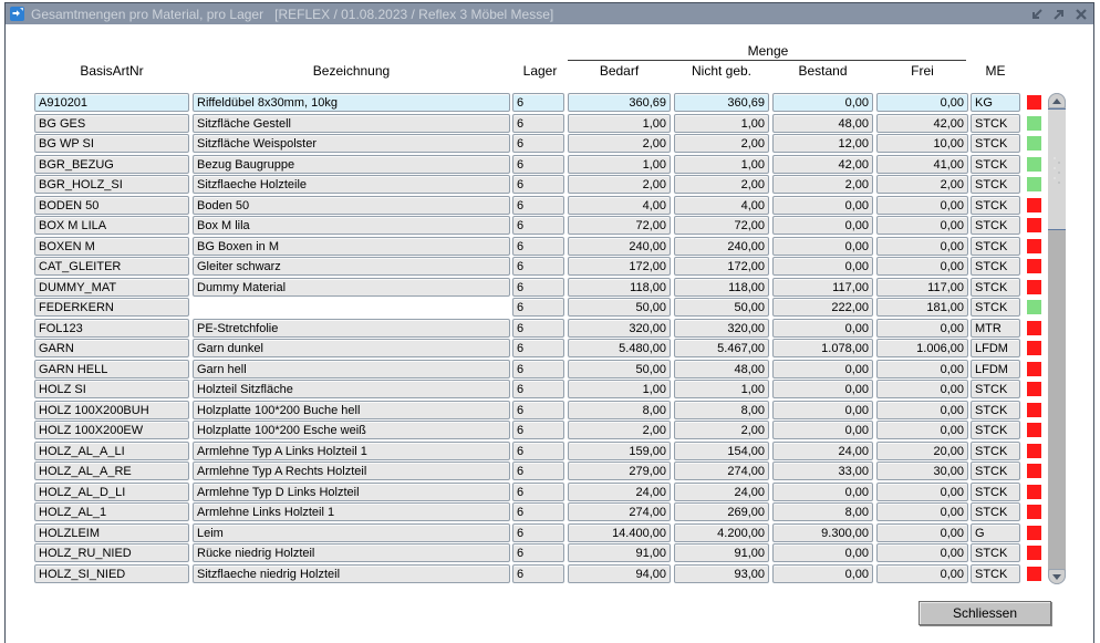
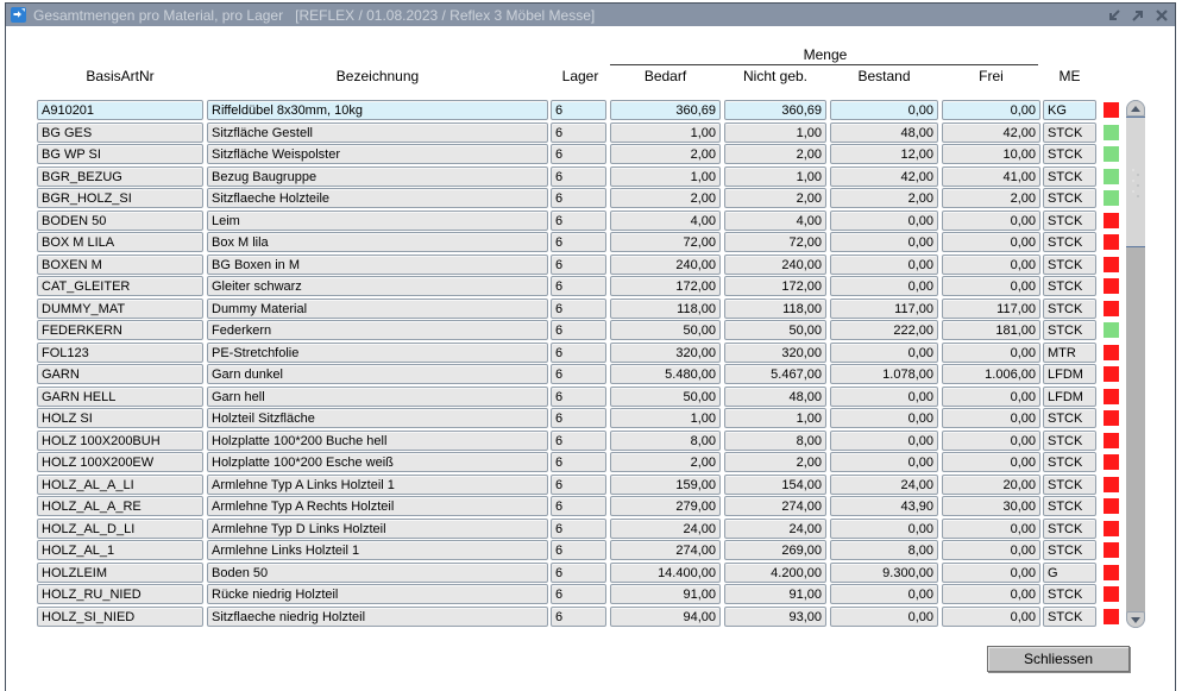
  Gesamtmengen pro Material, pro Lager [REFLEX / 01.08.2023 / Reflex 3 Möbel Messe]
  BasisArtNr
  Bezeichnung
  Lager
  Menge
  Bedarf
  Nicht geb.
  Bestand
  Frei
  ME
  A910201
  Riffeldübel 8x30mm, 10kg
  6
  360,69
  360,69
  0,00
  0,00
  KG
  BG GES
  Sitzfläche Gestell
  6
  1,00
  1,00
  48,00
  42,00
  STCK
  BG WP SI
  Sitzfläche Weispolster
  6
  2,00
  2,00
  12,00
  10,00
  STCK
  BGR_BEZUG
  Bezug Baugruppe
  6
  1,00
  1,00
  42,00
  41,00
  STCK
  BGR_HOLZ_SI
  Sitzflaeche Holzteile
  6
  2,00
  2,00
  2,00
  2,00
  STCK
  BODEN 50
- Boden 50
+ Leim
  6
  4,00
  4,00
  0,00
  0,00
  STCK
  BOX M LILA
  Box M lila
  6
  72,00
  72,00
  0,00
  0,00
  STCK
  BOXEN M
  BG Boxen in M
  6
  240,00
  240,00
  0,00
  0,00
  STCK
  CAT_GLEITER
  Gleiter schwarz
  6
  172,00
  172,00
  0,00
  0,00
  STCK
  DUMMY_MAT
  Dummy Material
  6
  118,00
  118,00
  117,00
  117,00
  STCK
  FEDERKERN
+ Federkern
  6
  50,00
  50,00
  222,00
  181,00
  STCK
  FOL123
  PE-Stretchfolie
  6
  320,00
  320,00
  0,00
  0,00
  MTR
  GARN
  Garn dunkel
  6
  5.480,00
  5.467,00
  1.078,00
  1.006,00
  LFDM
  GARN HELL
  Garn hell
  6
  50,00
  48,00
  0,00
  0,00
  LFDM
  HOLZ SI
  Holzteil Sitzfläche
  6
  1,00
  1,00
  0,00
  0,00
  STCK
  HOLZ 100X200BUH
  Holzplatte 100*200 Buche hell
  6
  8,00
  8,00
  0,00
  0,00
  STCK
  HOLZ 100X200EW
  Holzplatte 100*200 Esche weiß
  6
  2,00
  2,00
  0,00
  0,00
  STCK
  HOLZ_AL_A_LI
  Armlehne Typ A Links Holzteil 1
  6
  159,00
  154,00
  24,00
  20,00
  STCK
  HOLZ_AL_A_RE
  Armlehne Typ A Rechts Holzteil
  6
  279,00
  274,00
- 33,00
+ 43,90
  30,00
  STCK
  HOLZ_AL_D_LI
  Armlehne Typ D Links Holzteil
  6
  24,00
  24,00
  0,00
  0,00
  STCK
  HOLZ_AL_1
  Armlehne Links Holzteil 1
  6
  274,00
  269,00
  8,00
  0,00
  STCK
  HOLZLEIM
- Leim
+ Boden 50
  6
  14.400,00
  4.200,00
  9.300,00
  0,00
  G
  HOLZ_RU_NIED
  Rücke niedrig Holzteil
  6
  91,00
  91,00
  0,00
  0,00
  STCK
  HOLZ_SI_NIED
  Sitzflaeche niedrig Holzteil
  6
  94,00
  93,00
  0,00
  0,00
  STCK
  Schliessen
